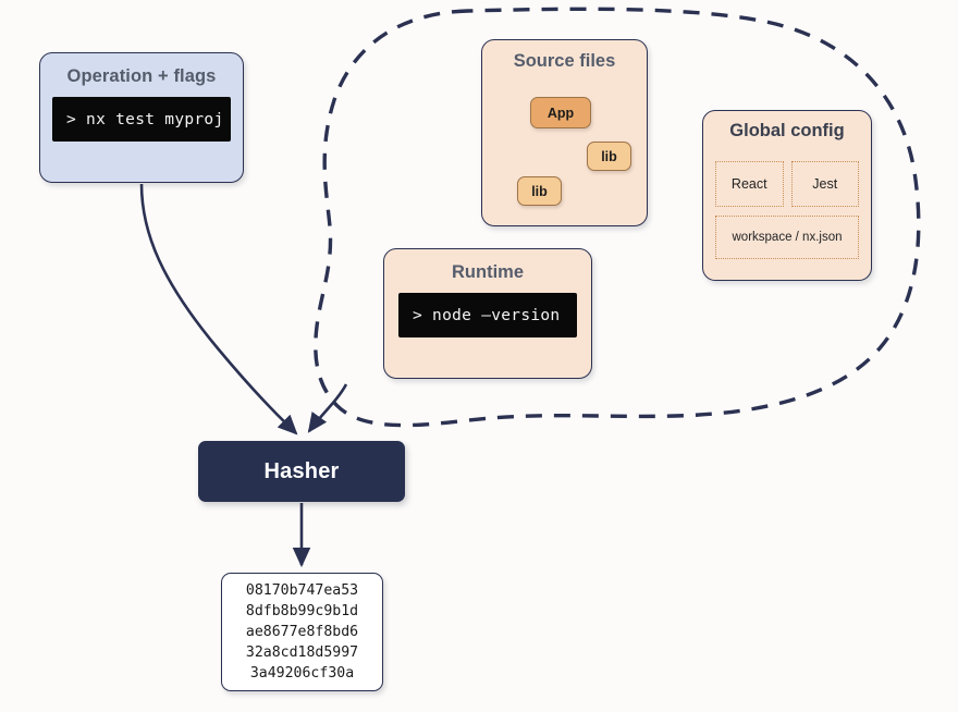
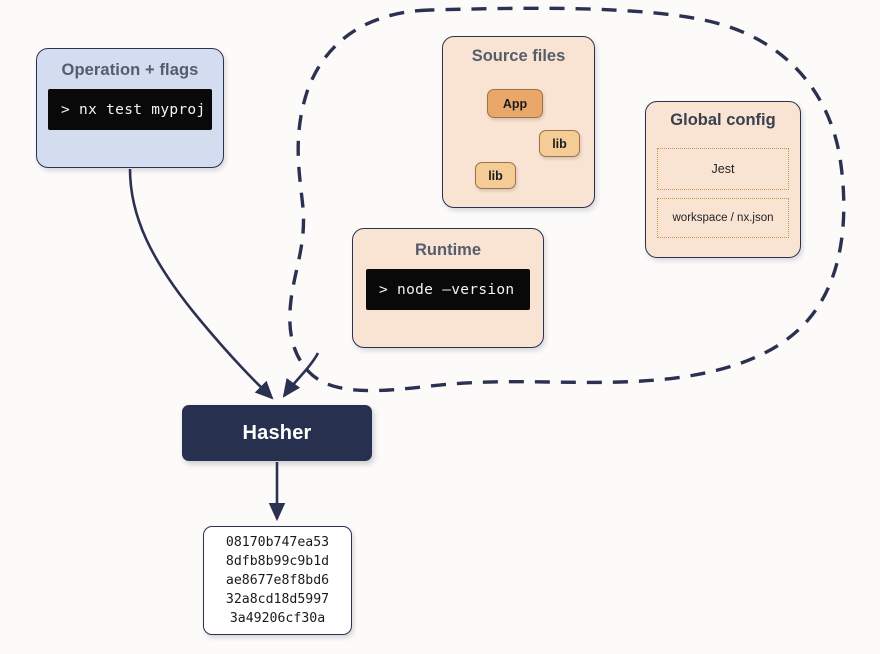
  Operation + flags
  > nx test myproj
  Source files
  App
  lib
  lib
  Global config
- React
  Jest
  workspace / nx.json
  Runtime
  > node –version
  Hasher
  08170b747ea53
  8dfb8b99c9b1d
  ae8677e8f8bd6
  32a8cd18d5997
  3a49206cf30a
